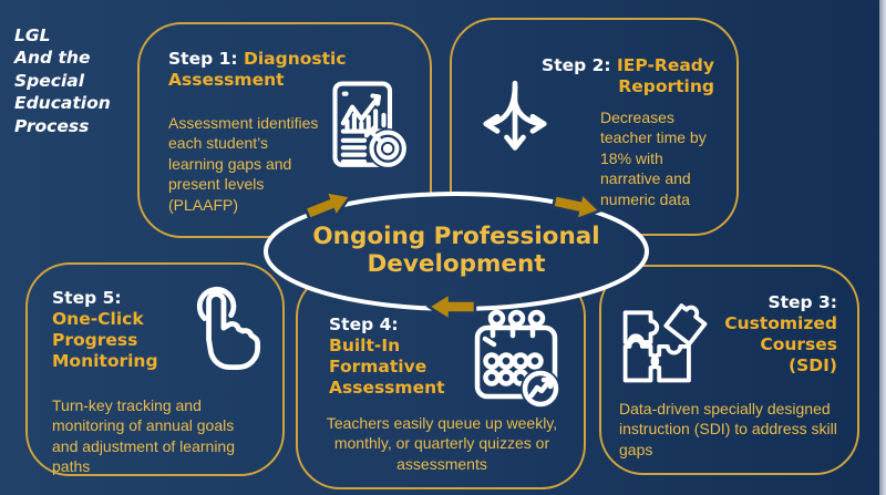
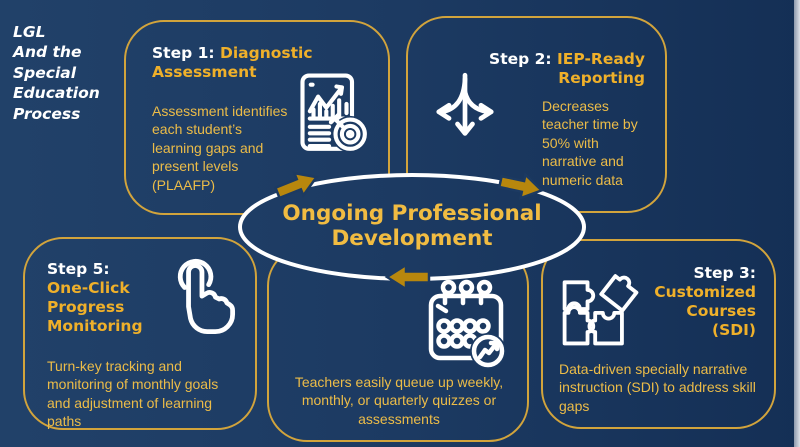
  LGL
  And the
  Special
  Education
  Process
  Step 1: Diagnostic Assessment
  Assessment identifies each student’s learning gaps and present levels (PLAAFP)
  Step 2: IEP-Ready Reporting
- Decreases teacher time by 18% with narrative and numeric data
+ Decreases teacher time by 50% with narrative and numeric data
  Step 5:
  One-Click Progress Monitoring
- Turn-key tracking and monitoring of annual goals and adjustment of learning paths
+ Turn-key tracking and monitoring of monthly goals and adjustment of learning paths
- Step 4:
- Built-In Formative Assessment
  Teachers easily queue up weekly, monthly, or quarterly quizzes or assessments
  Step 3:
  Customized Courses (SDI)
- Data-driven specially designed instruction (SDI) to address skill gaps
+ Data-driven specially narrative instruction (SDI) to address skill gaps
  Ongoing Professional Development
